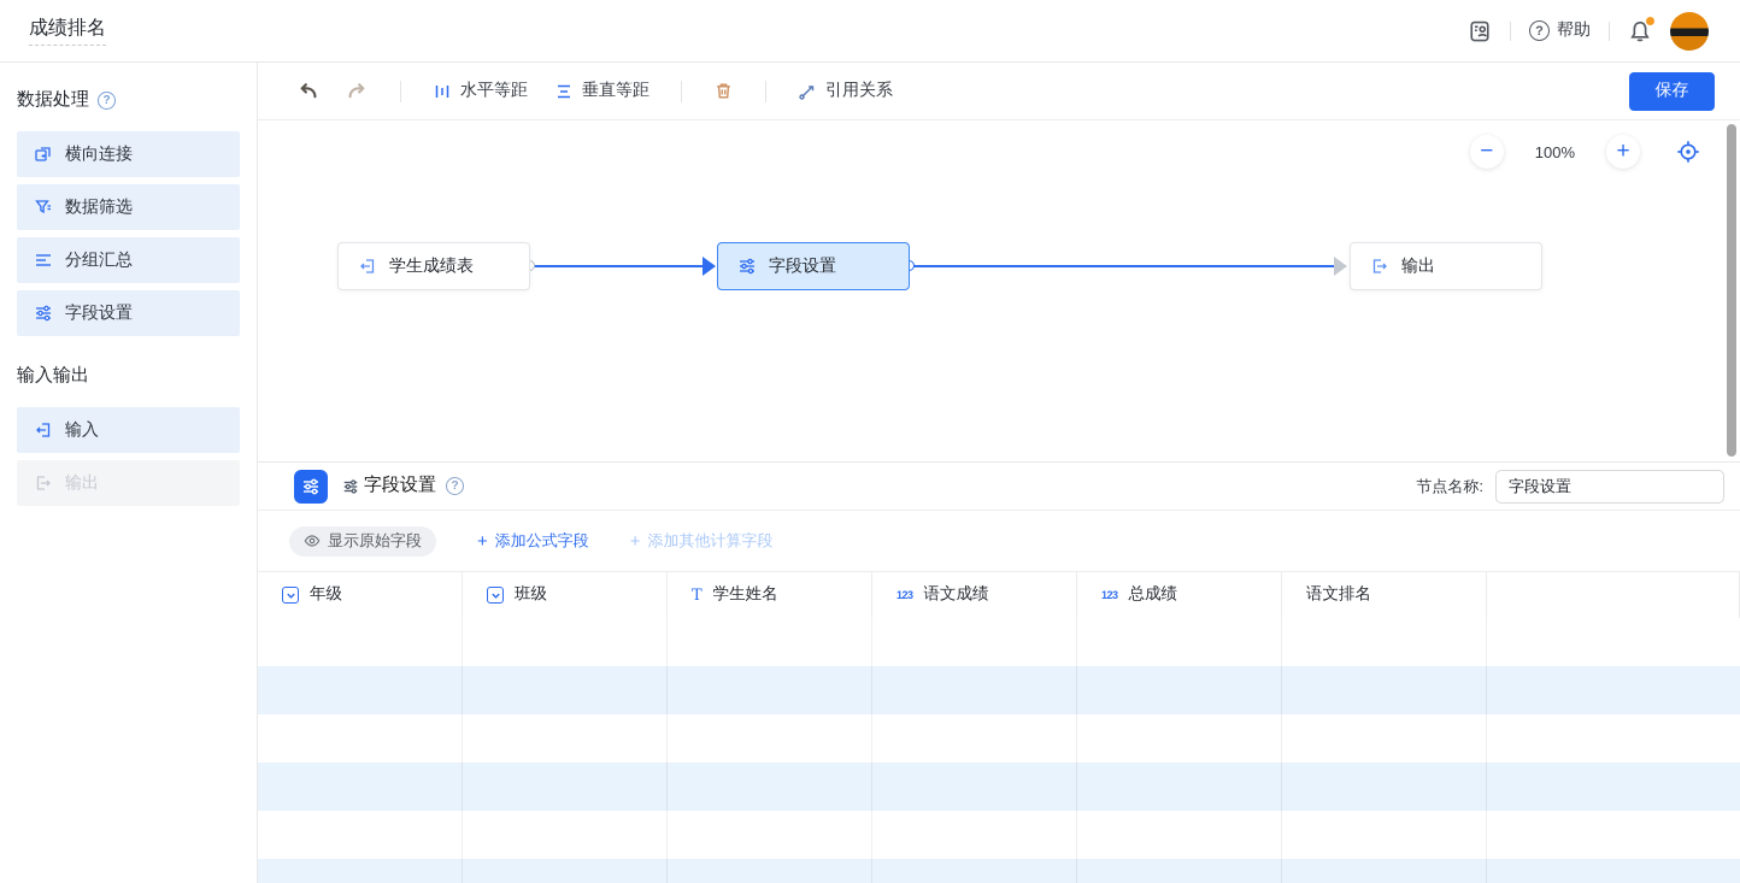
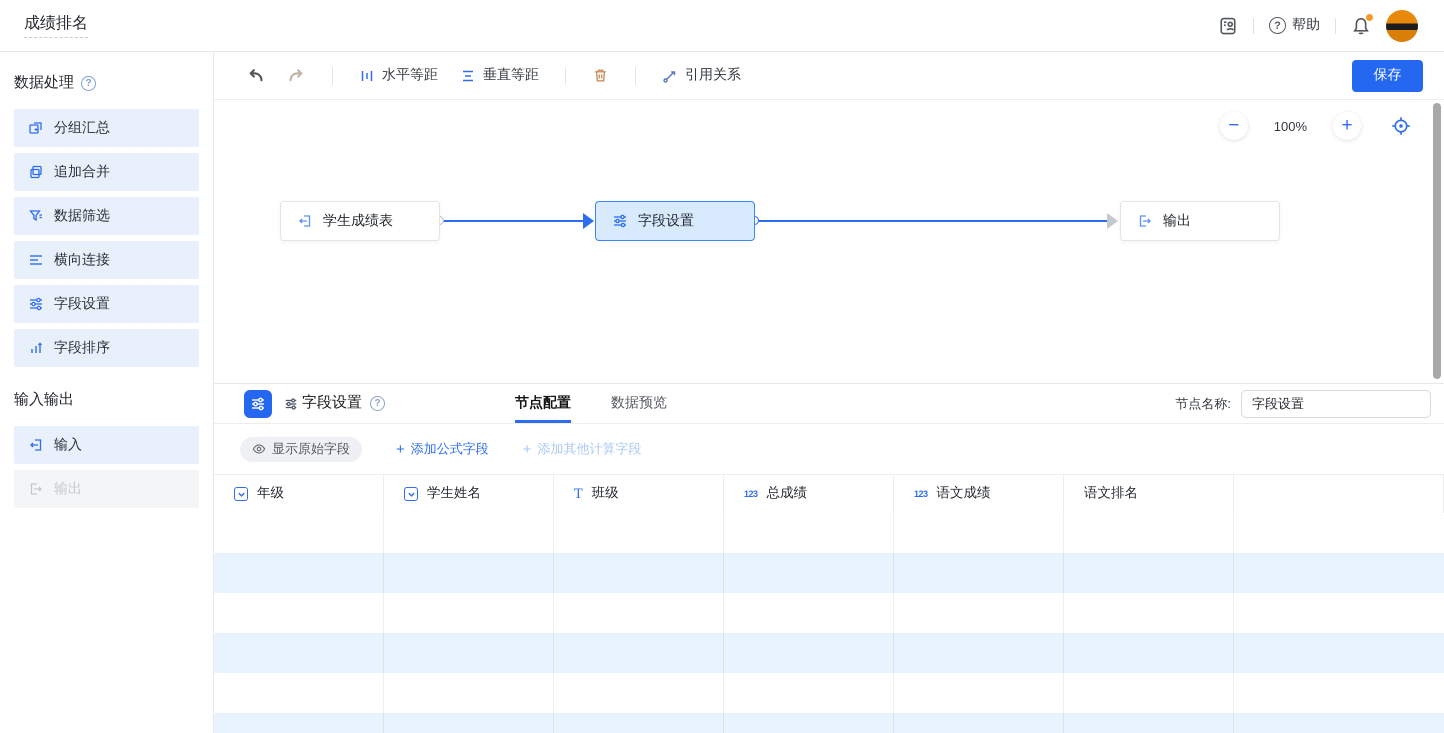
  成绩排名
  ?
  帮助
  数据处理
  ?
- 横向连接
+ 分组汇总
+ 追加合并
  数据筛选
- 分组汇总
+ 横向连接
  字段设置
+ 字段排序
  输入输出
  输入
  输出
  水平等距
  垂直等距
  引用关系
  保存
  −
  100%
  +
  学生成绩表
  字段设置
  输出
  字段设置
  ?
+ 节点配置
+ 数据预览
  节点名称:
  字段设置
  显示原始字段
  +
  添加公式字段
  +
  添加其他计算字段
  年级
- 班级
+ 学生姓名
  T
- 学生姓名
+ 班级
  123
- 语文成绩
+ 总成绩
  123
- 总成绩
+ 语文成绩
  语文排名
